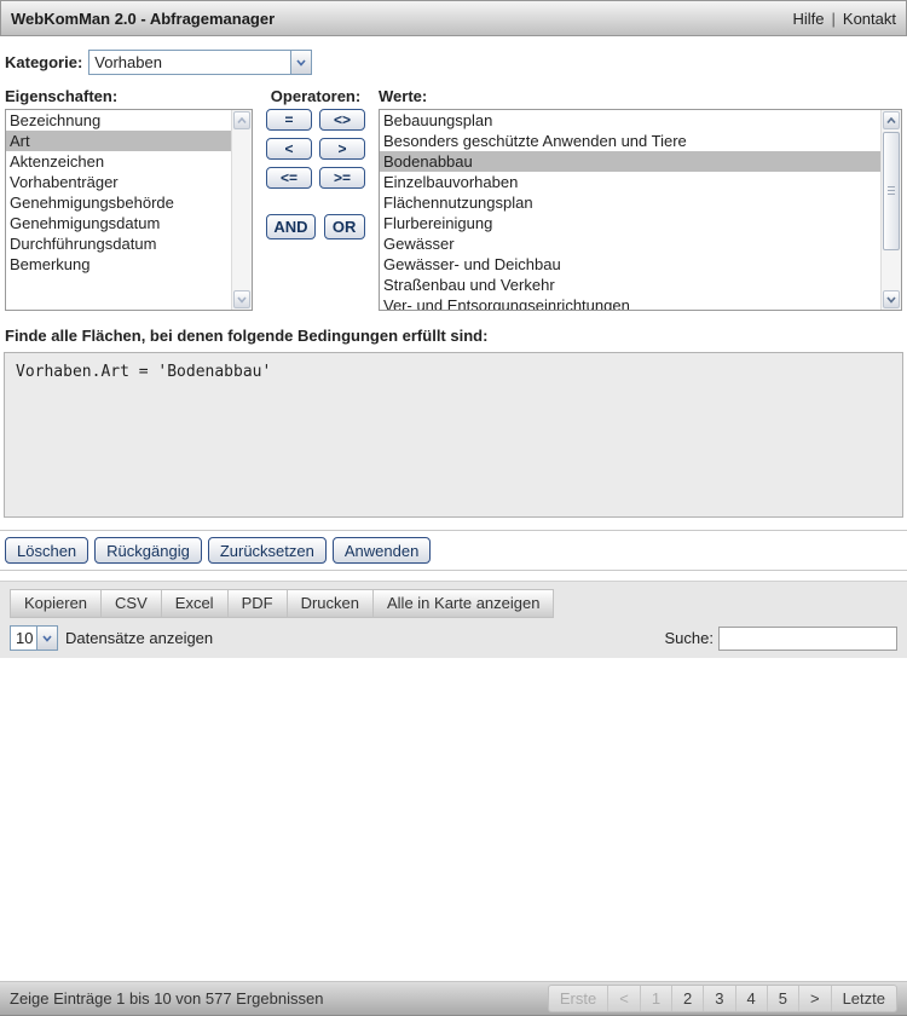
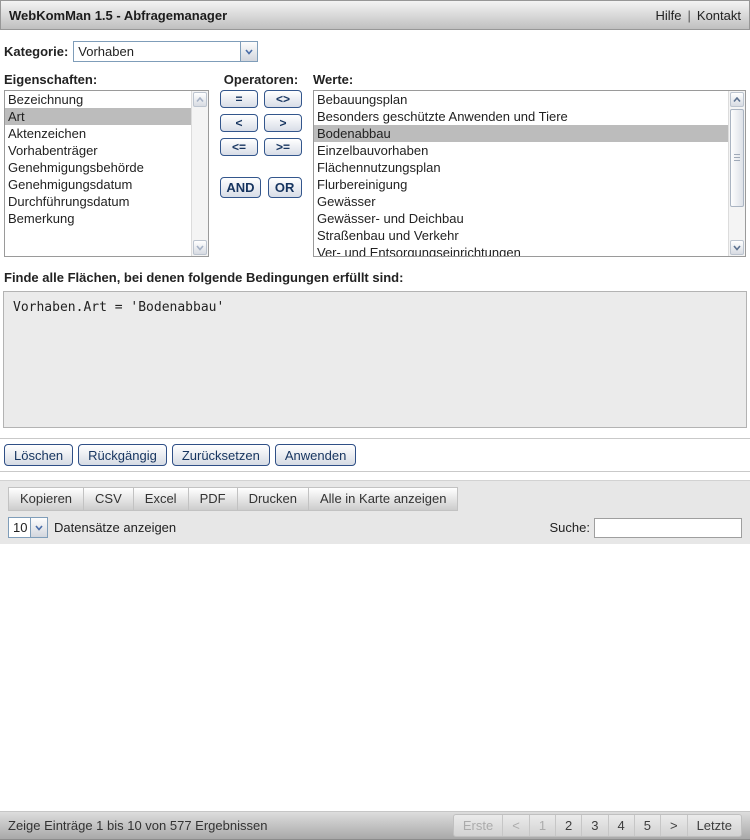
- WebKomMan 2.0 - Abfragemanager
+ WebKomMan 1.5 - Abfragemanager
  Hilfe
  |
  Kontakt
  Kategorie:
  Vorhaben
  Eigenschaften:
  Bezeichnung
  Art
  Aktenzeichen
  Vorhabenträger
  Genehmigungsbehörde
  Genehmigungsdatum
  Durchführungsdatum
  Bemerkung
  Operatoren:
  =
  <>
  <
  >
  <=
  >=
  AND
  OR
  Werte:
  Bebauungsplan
  Besonders geschützte Anwenden und Tiere
  Bodenabbau
  Einzelbauvorhaben
  Flächennutzungsplan
  Flurbereinigung
  Gewässer
  Gewässer- und Deichbau
  Straßenbau und Verkehr
  Ver- und Entsorgungseinrichtungen
  Finde alle Flächen, bei denen folgende Bedingungen erfüllt sind:
  Vorhaben.Art = 'Bodenabbau'
  Löschen
  Rückgängig
  Zurücksetzen
  Anwenden
  Kopieren
  CSV
  Excel
  PDF
  Drucken
  Alle in Karte anzeigen
  10
  Datensätze anzeigen
  Suche:
  Zeige Einträge 1 bis 10 von 577 Ergebnissen
  Erste
  <
  1
  2
  3
  4
  5
  >
  Letzte
